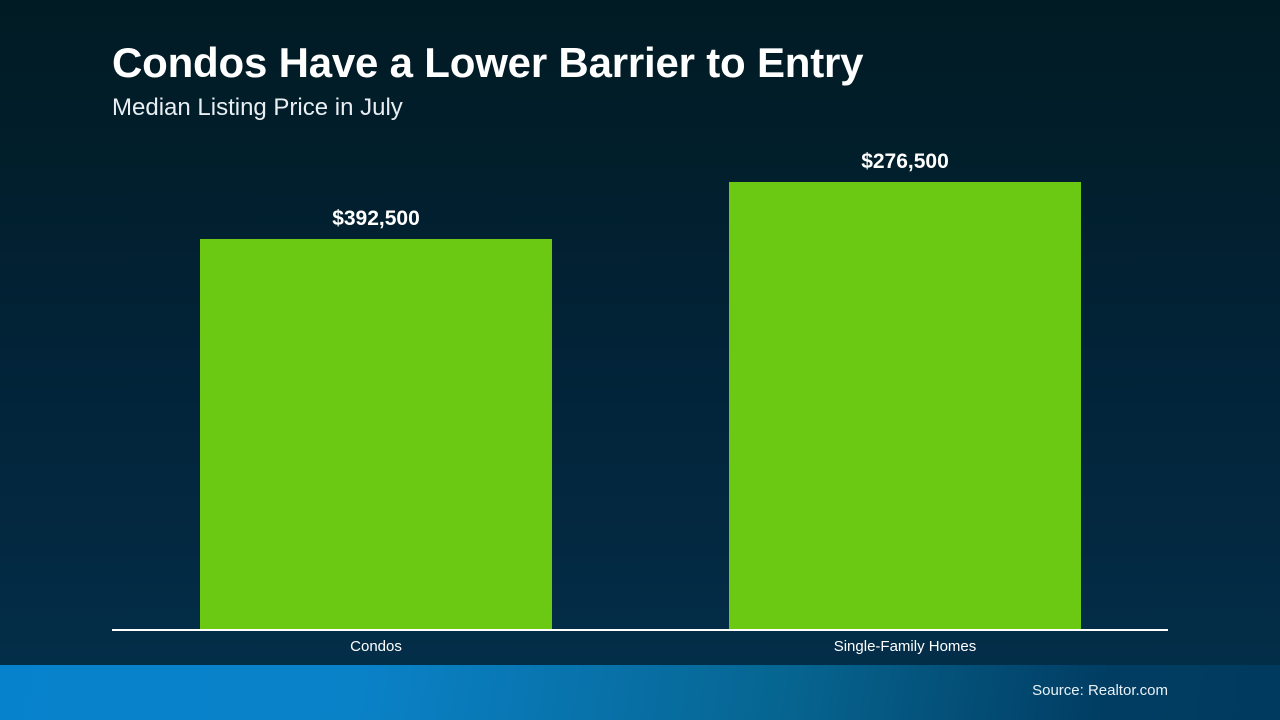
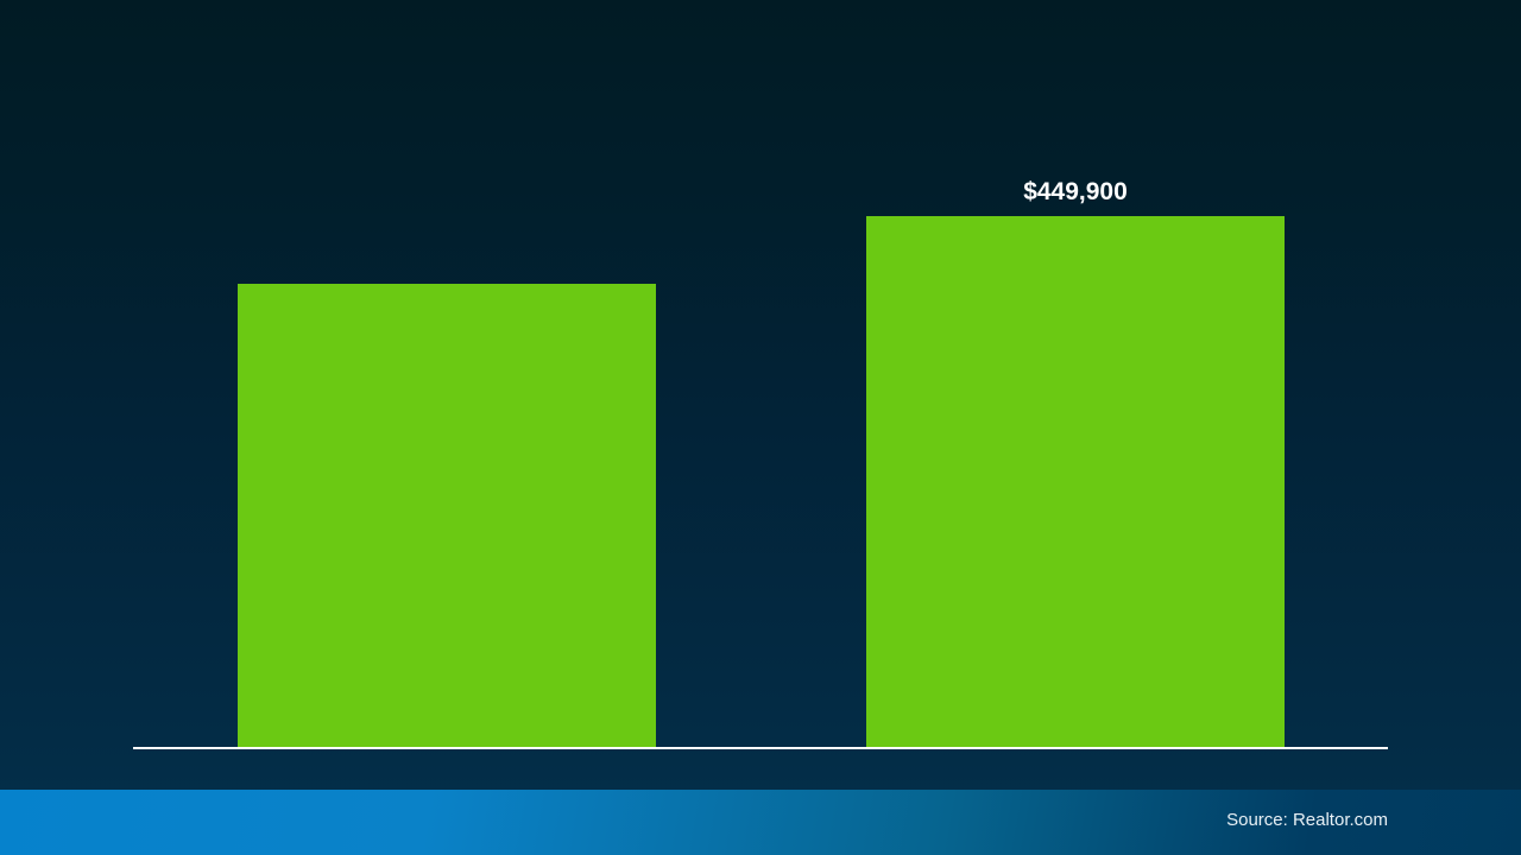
- Condos Have a Lower Barrier to Entry
- Median Listing Price in July
- $392,500
- $276,500
+ $449,900
- Condos
- Single-Family Homes
  Source: Realtor.com
